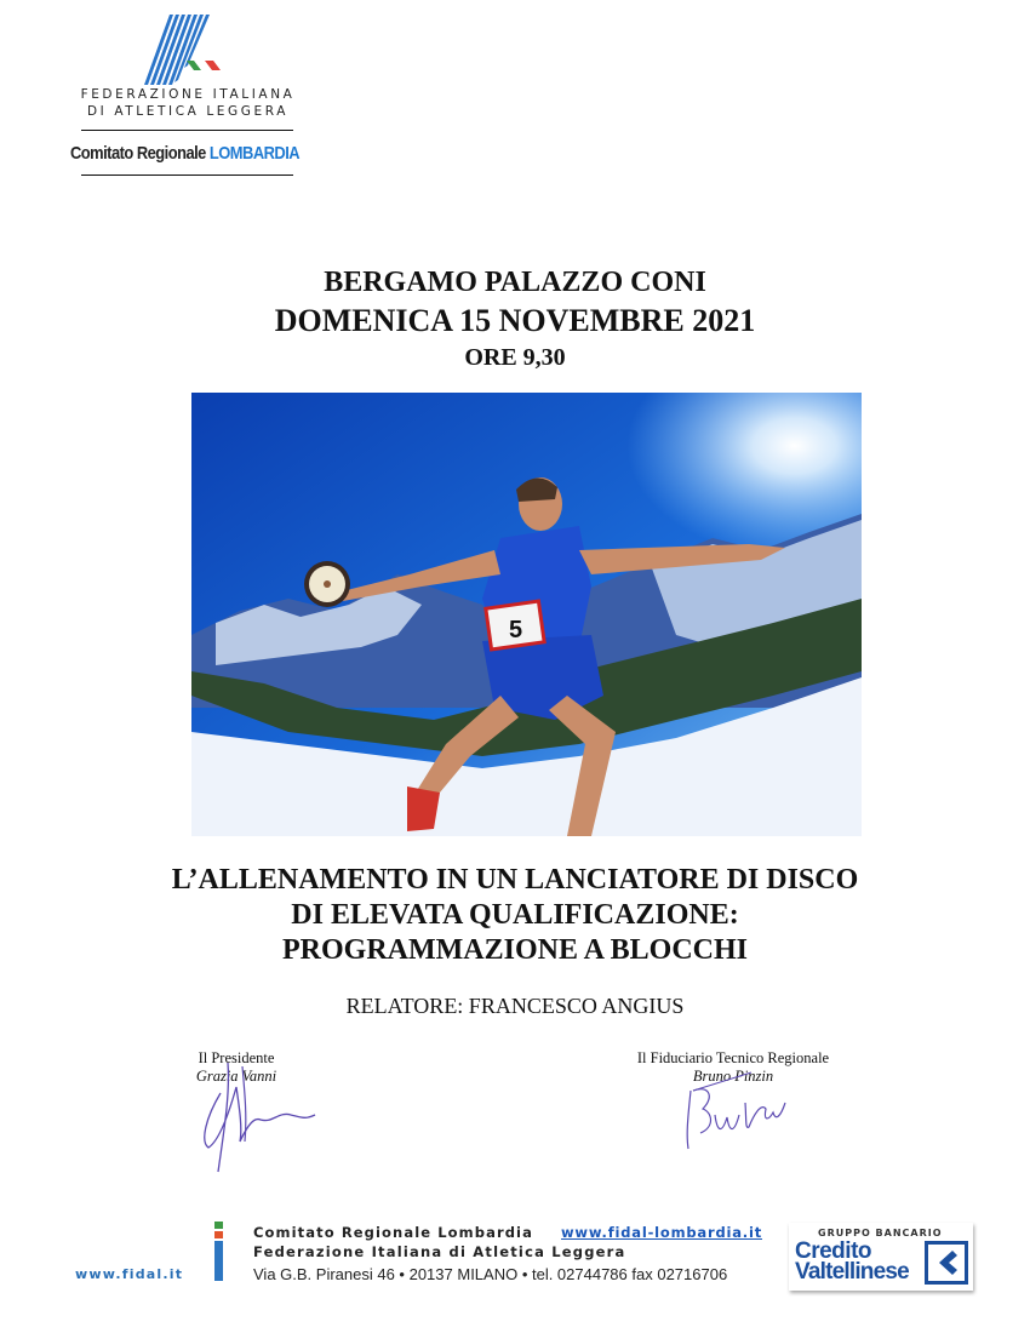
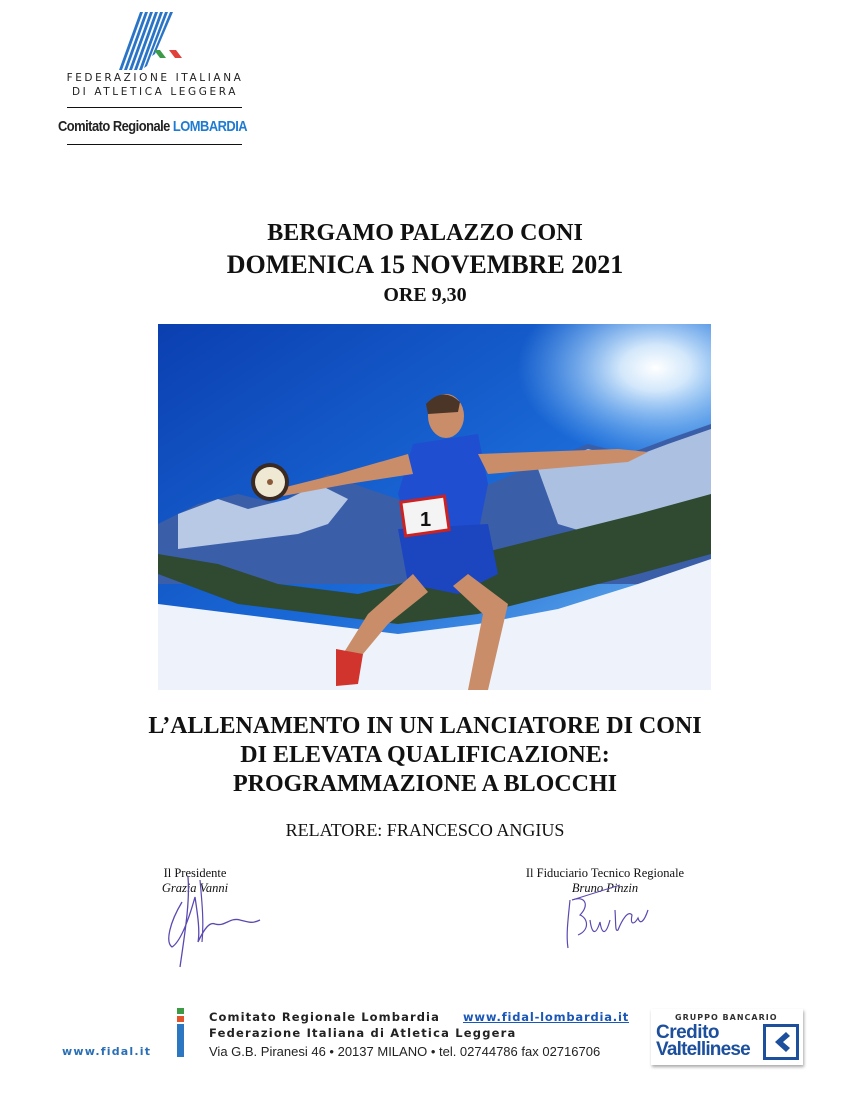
  FEDERAZIONE ITALIANA
  DI ATLETICA LEGGERA
  Comitato Regionale LOMBARDIA
  BERGAMO PALAZZO CONI
  DOMENICA 15 NOVEMBRE 2021
  ORE 9,30
- 5
+ 1
- L’ALLENAMENTO IN UN LANCIATORE DI DISCO
+ L’ALLENAMENTO IN UN LANCIATORE DI CONI
  DI ELEVATA QUALIFICAZIONE:
  PROGRAMMAZIONE A BLOCCHI
  RELATORE: FRANCESCO ANGIUS
  Il Presidente
  Graza Vanni
  Il Fiduciario Tecnico Regionale
  Brunoinzin
  www.fidal.it
  Comitato Regionale Lombardia
  www.fidal-lombardia.it
  Federazione Italiana di Atletica Leggera
  Via G.B. Piranesi 46 • 20137 MILANO • tel. 02744786 fax 02716706
  GRUPPO BANCARIO
  Credito
  Valtellinese
